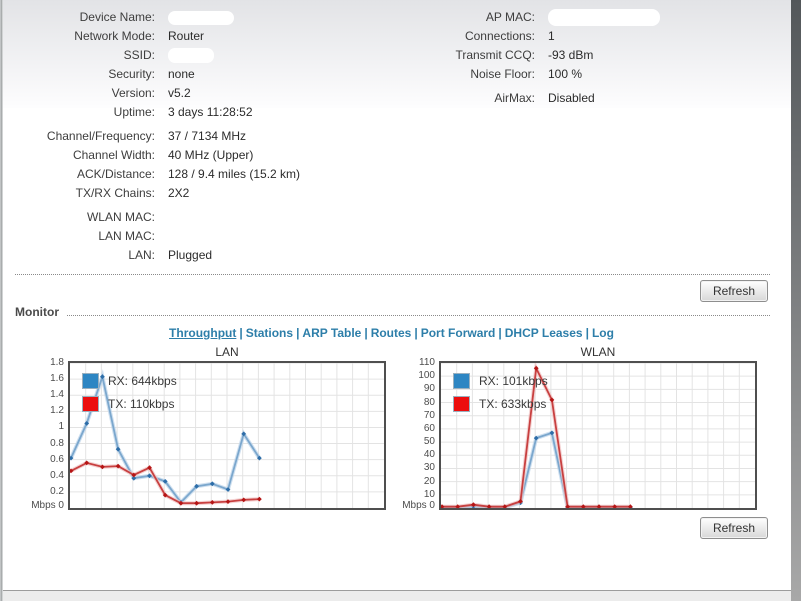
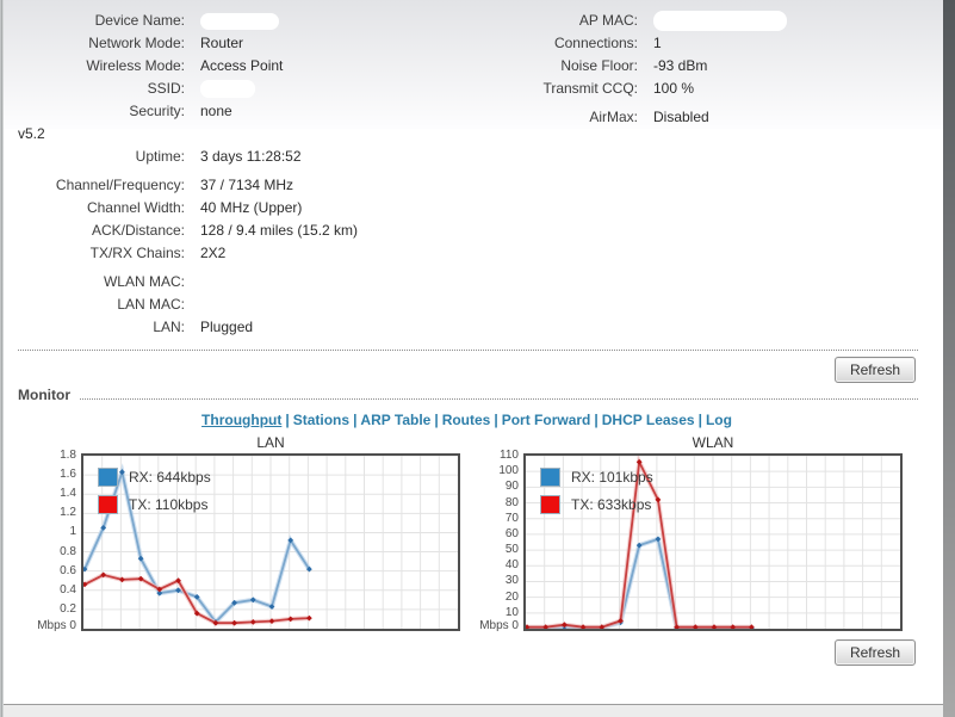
  Device Name:
  Network Mode:
  Router
+ Wireless Mode:
+ Access Point
  SSID:
  Security:
  none
- Version:
  v5.2
  Uptime:
  3 days 11:28:52
  Channel/Frequency:
  37 / 7134 MHz
  Channel Width:
  40 MHz (Upper)
  ACK/Distance:
  128 / 9.4 miles (15.2 km)
  TX/RX Chains:
  2X2
  WLAN MAC:
  LAN MAC:
  LAN:
  Plugged
  AP MAC:
  Connections:
  1
- Transmit CCQ:
+ Noise Floor:
  -93 dBm
- Noise Floor:
+ Transmit CCQ:
  100 %
  AirMax:
  Disabled
  Refresh
  Monitor
  Throughput | Stations | ARP Table | Routes | Port Forward | DHCP Leases | Log
  LAN
  1.8
  1.6
  1.4
  1.2
  1
  0.8
  0.6
  0.4
  0.2
  Mbps 0
  RX: 644kbps
  TX: 110kbps
  WLAN
  110
  100
  90
  80
  70
  60
  50
  40
  30
  20
  10
  Mbps 0
  RX: 101kbps
  TX: 633kbps
  Refresh
